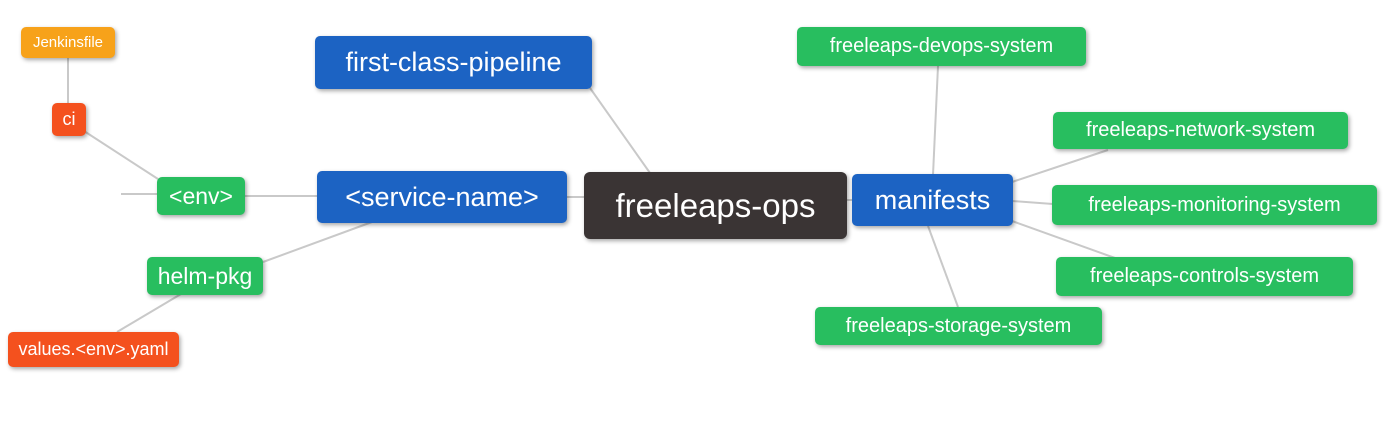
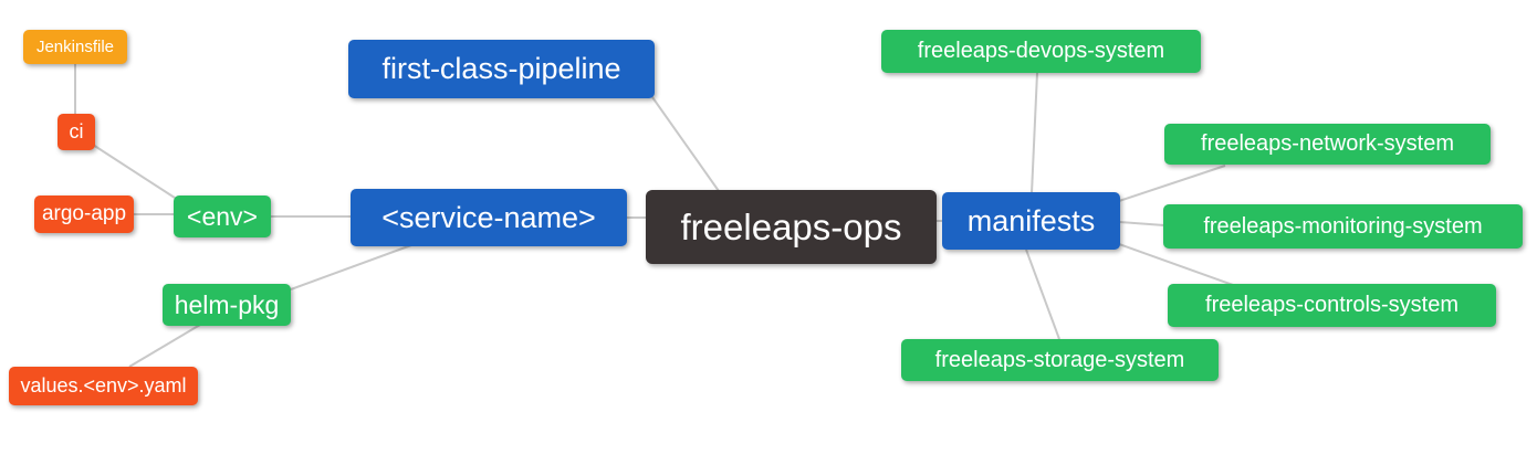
  Jenkinsfile
  ci
+ argo-app
  <env>
  helm-pkg
  values.<env>.yaml
  first-class-pipeline
  <service-name>
  freeleaps-ops
  manifests
  freeleaps-devops-system
  freeleaps-network-system
  freeleaps-monitoring-system
  freeleaps-controls-system
  freeleaps-storage-system
